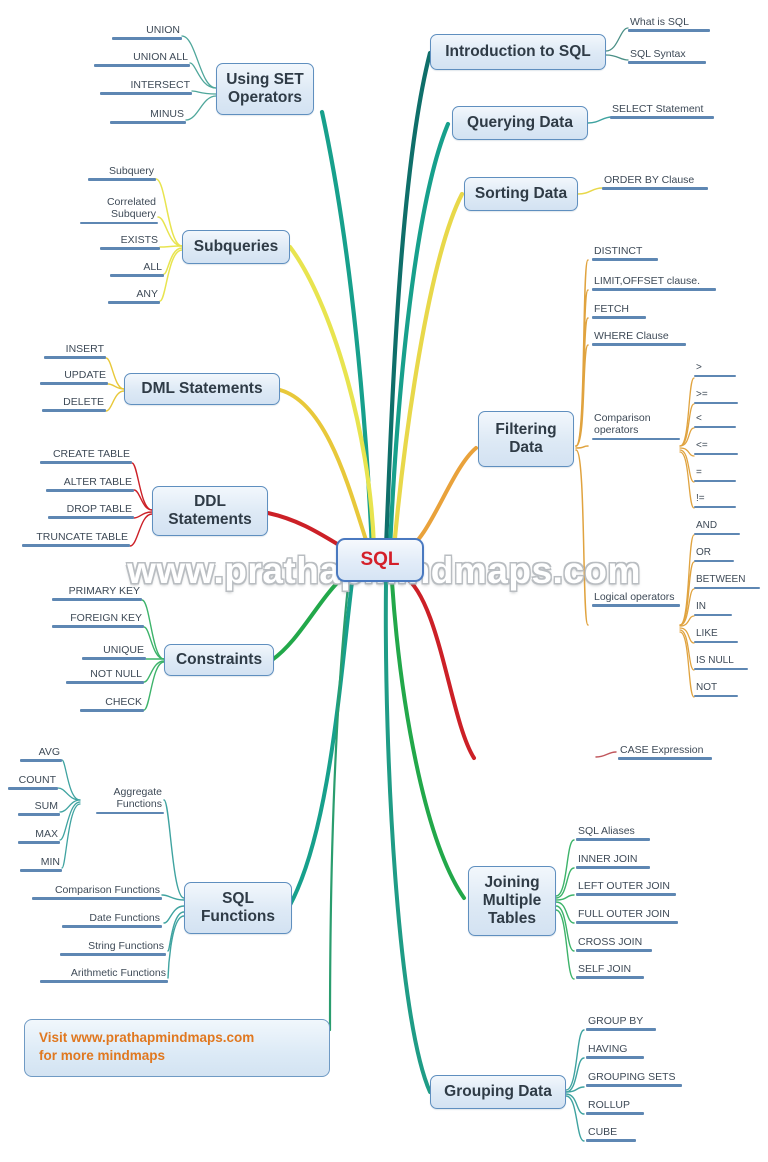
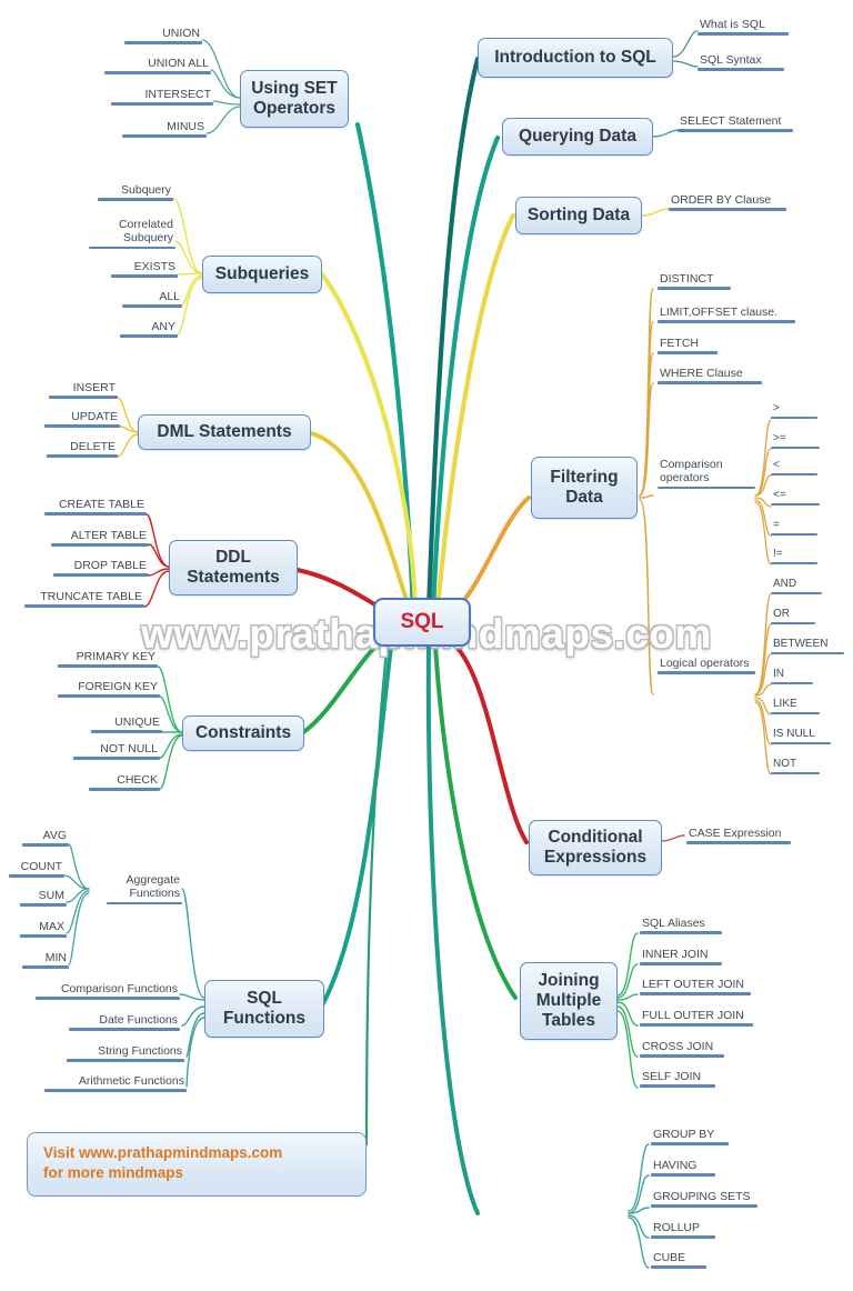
  SQL
  Using SET Operators
  UNION
  UNION ALL
  INTERSECT
  MINUS
  Subqueries
  Subquery
  Correlated Subquery
  EXISTS
  ALL
  ANY
  DML Statements
  INSERT
  UPDATE
  DELETE
  DDL Statements
  CREATE TABLE
  ALTER TABLE
  DROP TABLE
  TRUNCATE TABLE
  Constraints
  PRIMARY KEY
  FOREIGN KEY
  UNIQUE
  NOT NULL
  CHECK
  SQL Functions
  Aggregate Functions
  AVG
  COUNT
  SUM
  MAX
  MIN
  Comparison Functions
  Date Functions
  String Functions
  Arithmetic Functions
  Visit www.prathapmindmaps.com
  for more mindmaps
  Introduction to SQL
  What is SQL
  SQL Syntax
  Querying Data
  SELECT Statement
  Sorting Data
  ORDER BY Clause
  Filtering Data
  DISTINCT
  LIMIT,OFFSET clause.
  FETCH
  WHERE Clause
  Comparison operators
  Logical operators
  >
  >=
  <
  <=
  =
  !=
  AND
  OR
  BETWEEN
  IN
  LIKE
  IS NULL
  NOT
+ Conditional Expressions
  CASE Expression
  Joining Multiple Tables
  SQL Aliases
  INNER JOIN
  LEFT OUTER JOIN
  FULL OUTER JOIN
  CROSS JOIN
  SELF JOIN
- Grouping Data
  GROUP BY
  HAVING
  GROUPING SETS
  ROLLUP
  CUBE
  www.prathadmaps.com
